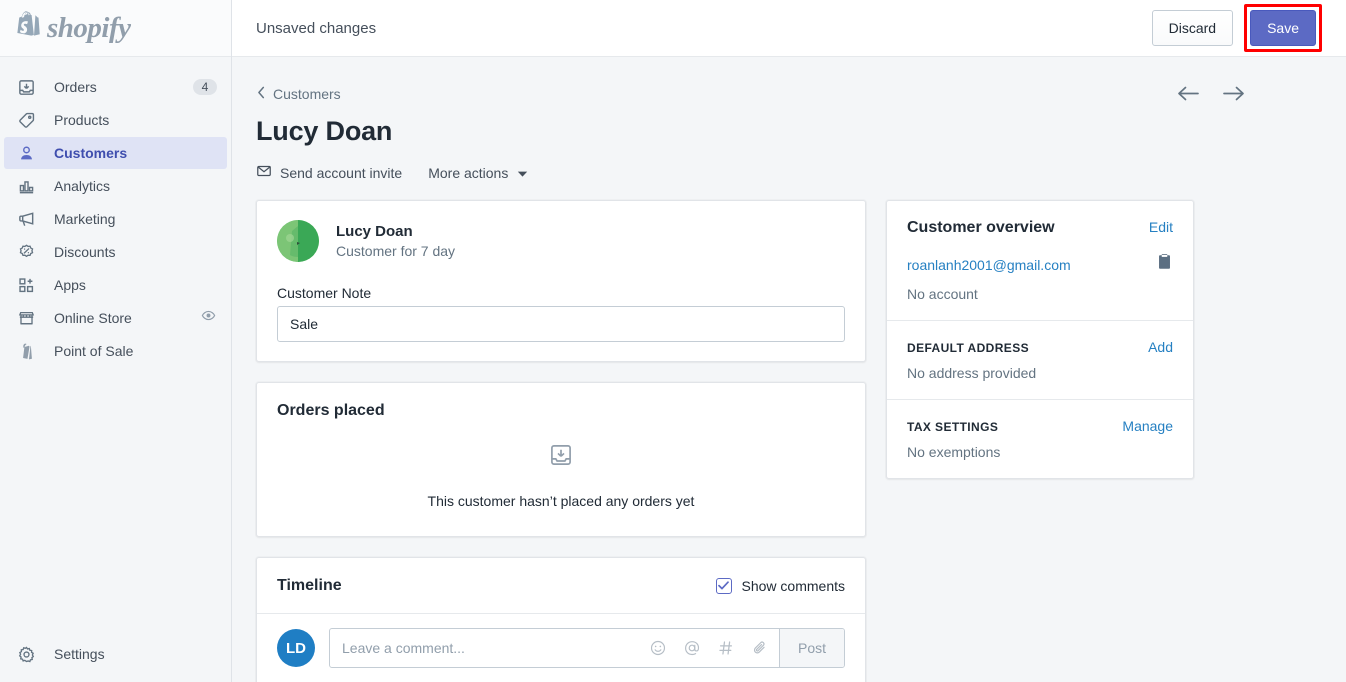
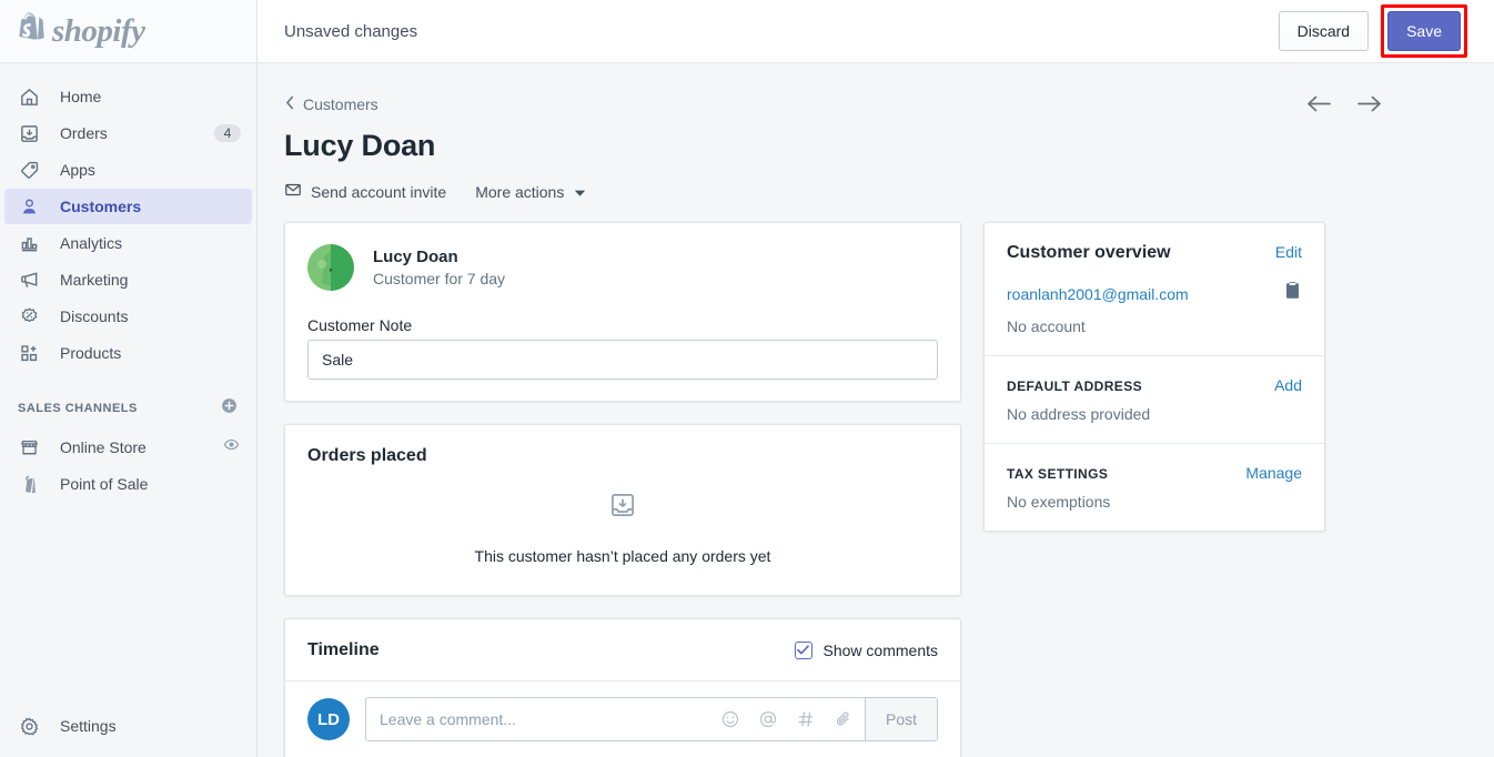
  shopify
+ Home
  Orders
  4
- Products
+ Apps
  Customers
  Analytics
  Marketing
  Discounts
- Apps
+ Products
+ SALES CHANNELS
  Online Store
  Point of Sale
  Settings
  Unsaved changes
  Discard
  Save
  Customers
  Lucy Doan
  Send account invite
  More actions
  Lucy Doan
  Customer for 7 day
  Customer Note
  Sale
  Orders placed
  This customer hasn’t placed any orders yet
  Timeline
  Show comments
  LD
  Leave a comment...
  Post
  Customer overview
  Edit
  roanlanh2001@gmail.com
  No account
  DEFAULT ADDRESS
  Add
  No address provided
  TAX SETTINGS
  Manage
  No exemptions
